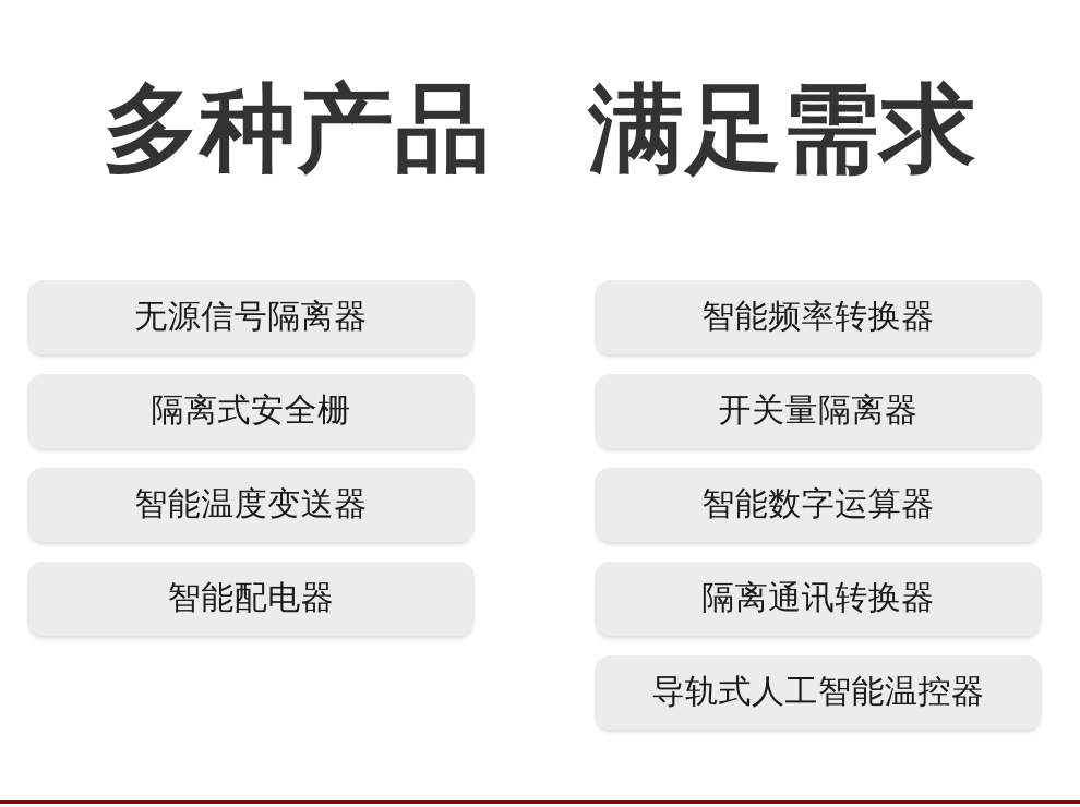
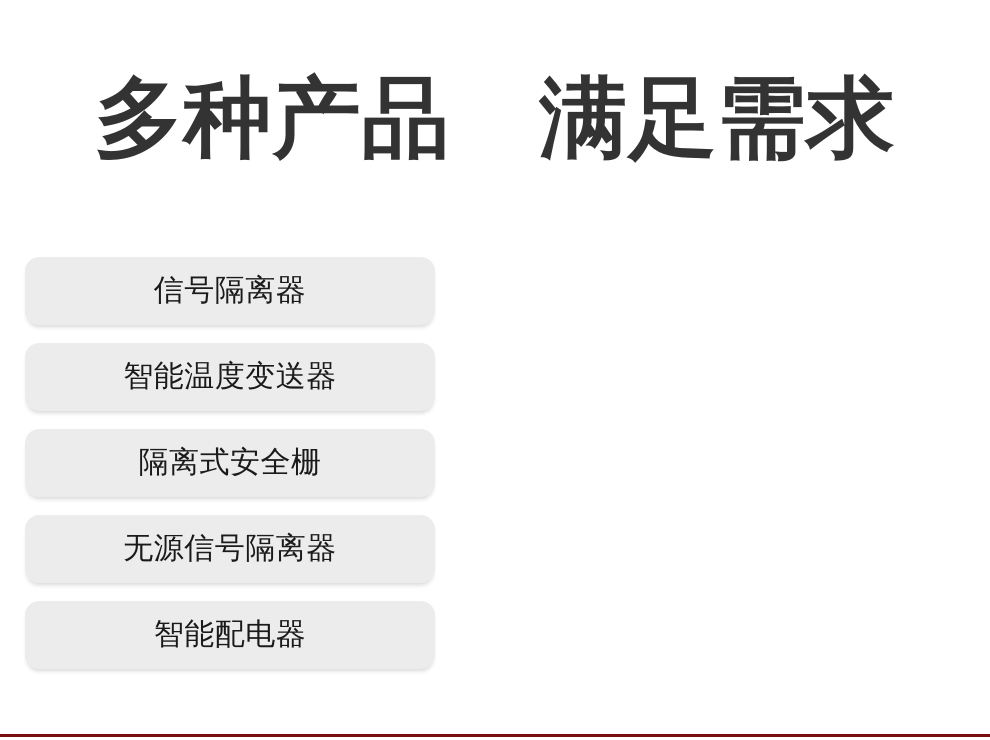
  多种产品 满足需求
+ 信号隔离器
- 无源信号隔离器
+ 智能温度变送器
  隔离式安全栅
- 智能温度变送器
+ 无源信号隔离器
  智能配电器
- 智能频率转换器
- 开关量隔离器
- 智能数字运算器
- 隔离通讯转换器
- 导轨式人工智能温控器
